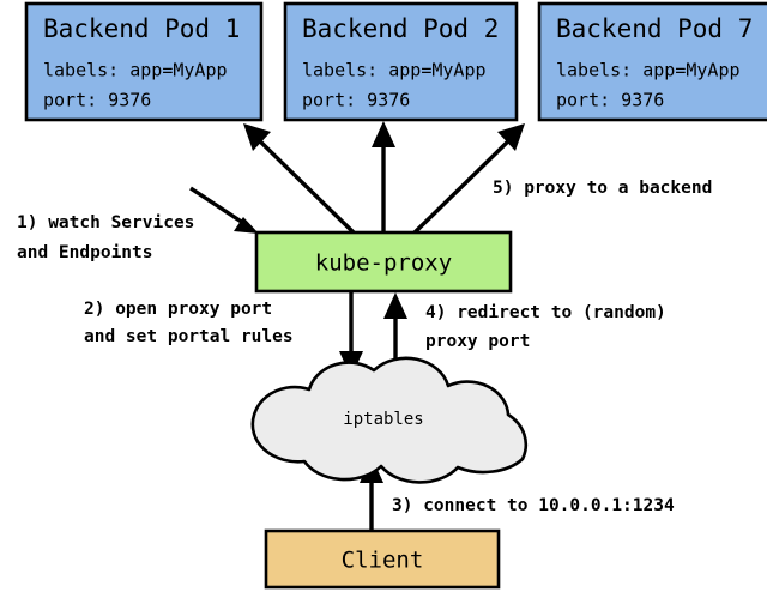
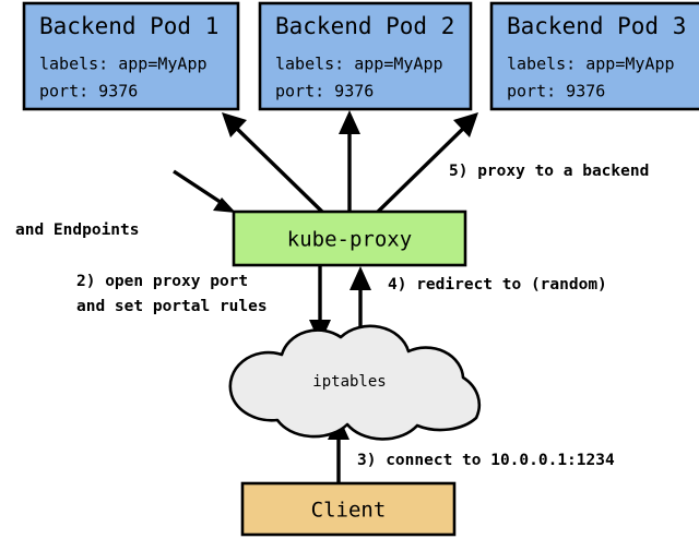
  Backend Pod 1
  labels: app=MyApp
  port: 9376
  Backend Pod 2
  labels: app=MyApp
  port: 9376
- Backend Pod 7
+ Backend Pod 3
  labels: app=MyApp
  port: 9376
  kube-proxy
  iptables
  Client
- 1) watch Services
  and Endpoints
  2) open proxy port
  and set portal rules
  3) connect to 10.0.0.1:1234
  4) redirect to (random)
- proxy port
  5) proxy to a backend
